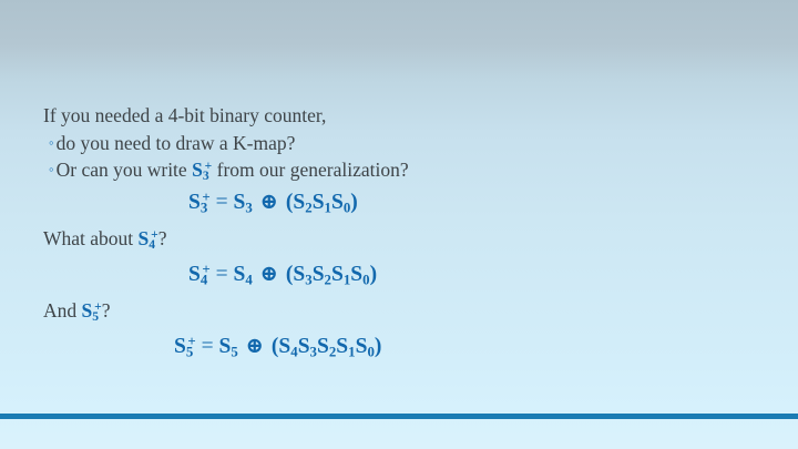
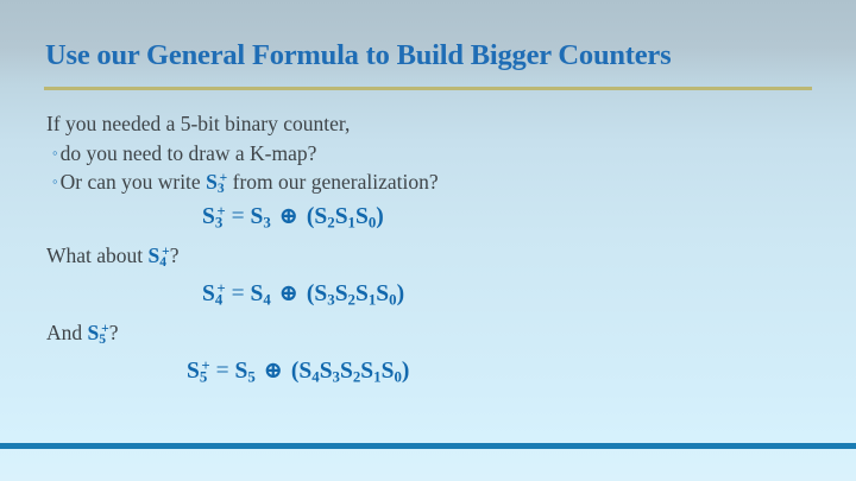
+ Use our General Formula to Build Bigger Counters
- If you needed a 4-bit binary counter,
+ If you needed a 5-bit binary counter,
  ◦ do you need to draw a K-map?
  ◦ Or can you write S3+ from our generalization?
  S3+ = S3 ⊕ (S2S1S0)
  What about S4+?
  S4+ = S4 ⊕ (S3S2S1S0)
  And S5+?
  S5+ = S5 ⊕ (S4S3S2S1S0)
